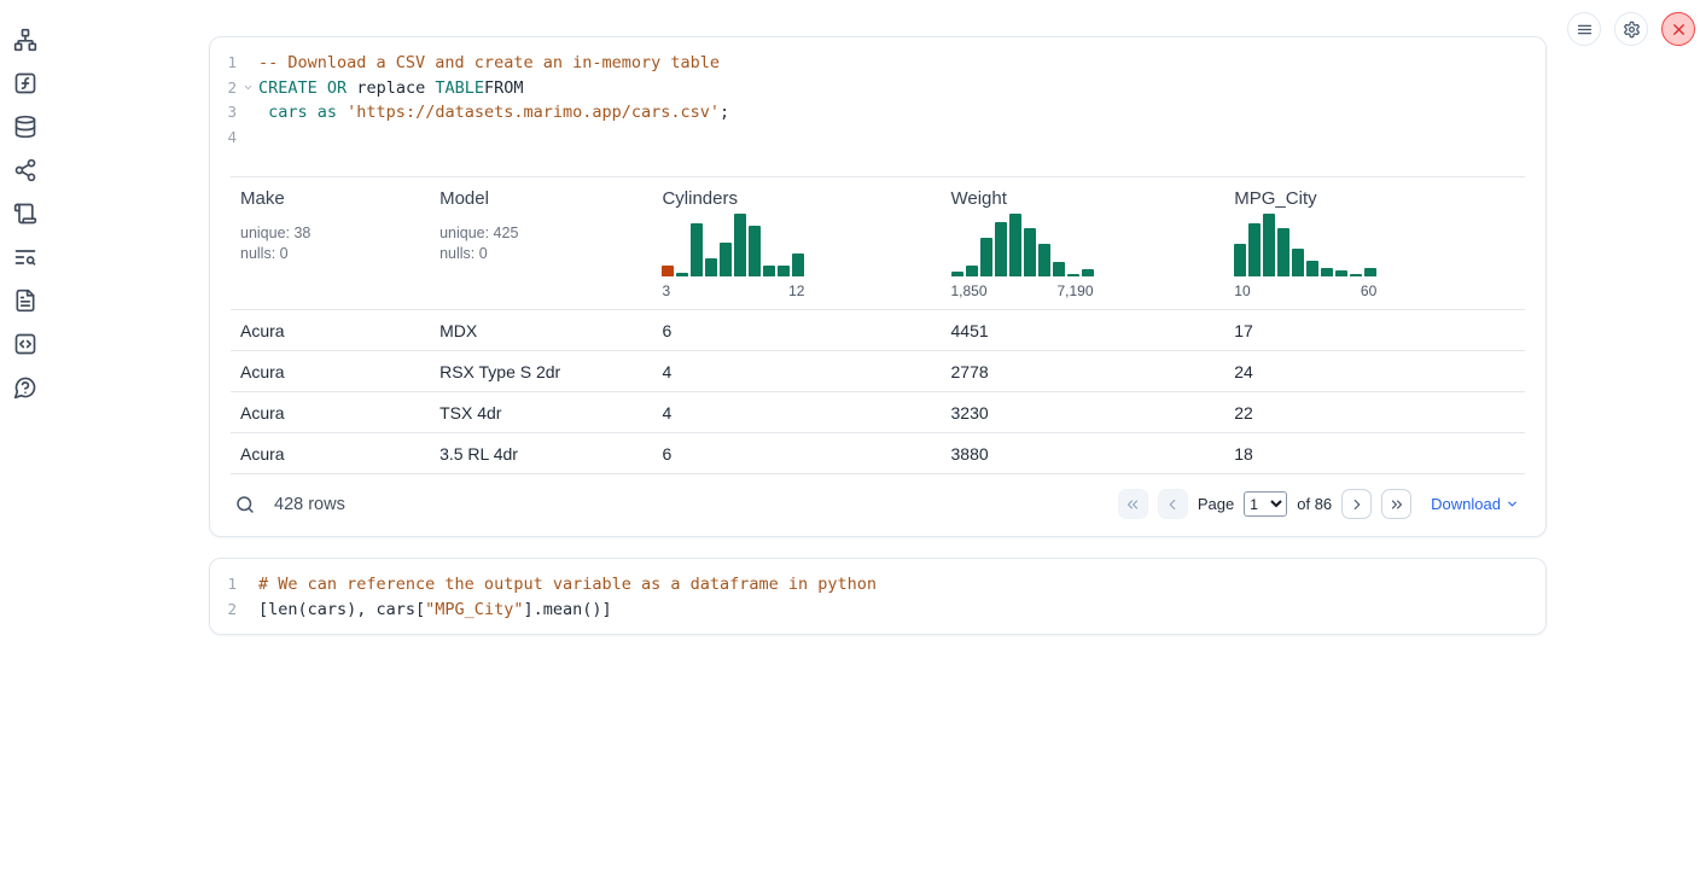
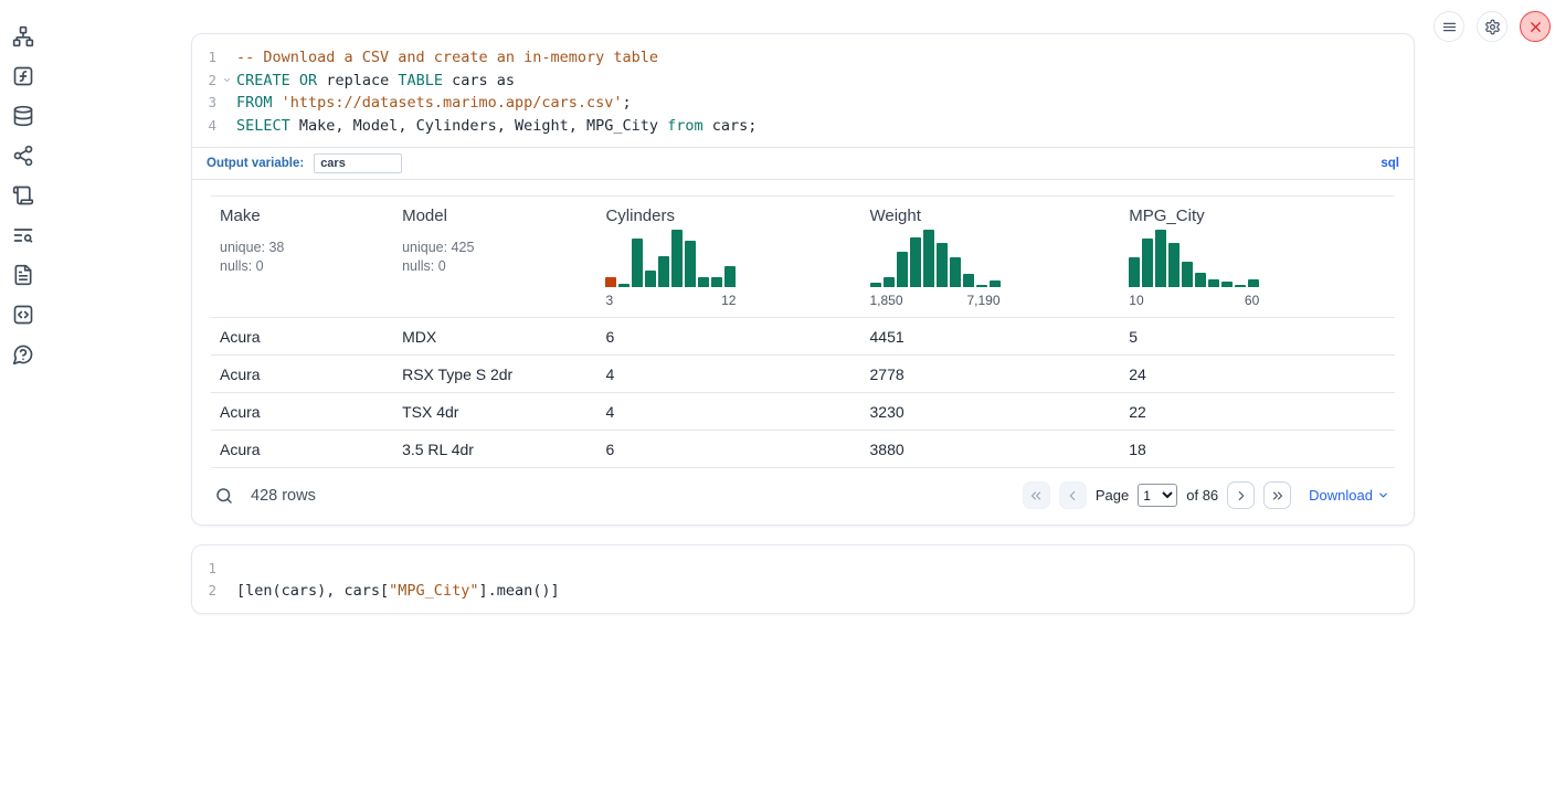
  1
  -- Download a CSV and create an in-memory table
  2
- CREATE OR replace TABLEFROM
+ CREATE OR replace TABLE cars as
  3
- cars as 'https://datasets.marimo.app/cars.csv';
+ FROM 'https://datasets.marimo.app/cars.csv';
  4
+ SELECT Make, Model, Cylinders, Weight, MPG_City from cars;
+ Output variable:
+ cars
+ sql
  Make	Model	Cylinders	Weight	MPG_City
  unique: 38nulls: 0	unique: 425nulls: 0	3 12	1,850 7,190	10 60
- Acura	MDX	6	4451	17
+ Acura	MDX	6	4451	5
  Acura	RSX Type S 2dr	4	2778	24
  Acura	TSX 4dr	4	3230	22
  Acura	3.5 RL 4dr	6	3880	18
  428 rows
  Page
  1
  of 86
  Download
  1
- # We can reference the output variable as a dataframe in python
  2
  [len(cars), cars["MPG_City"].mean()]
